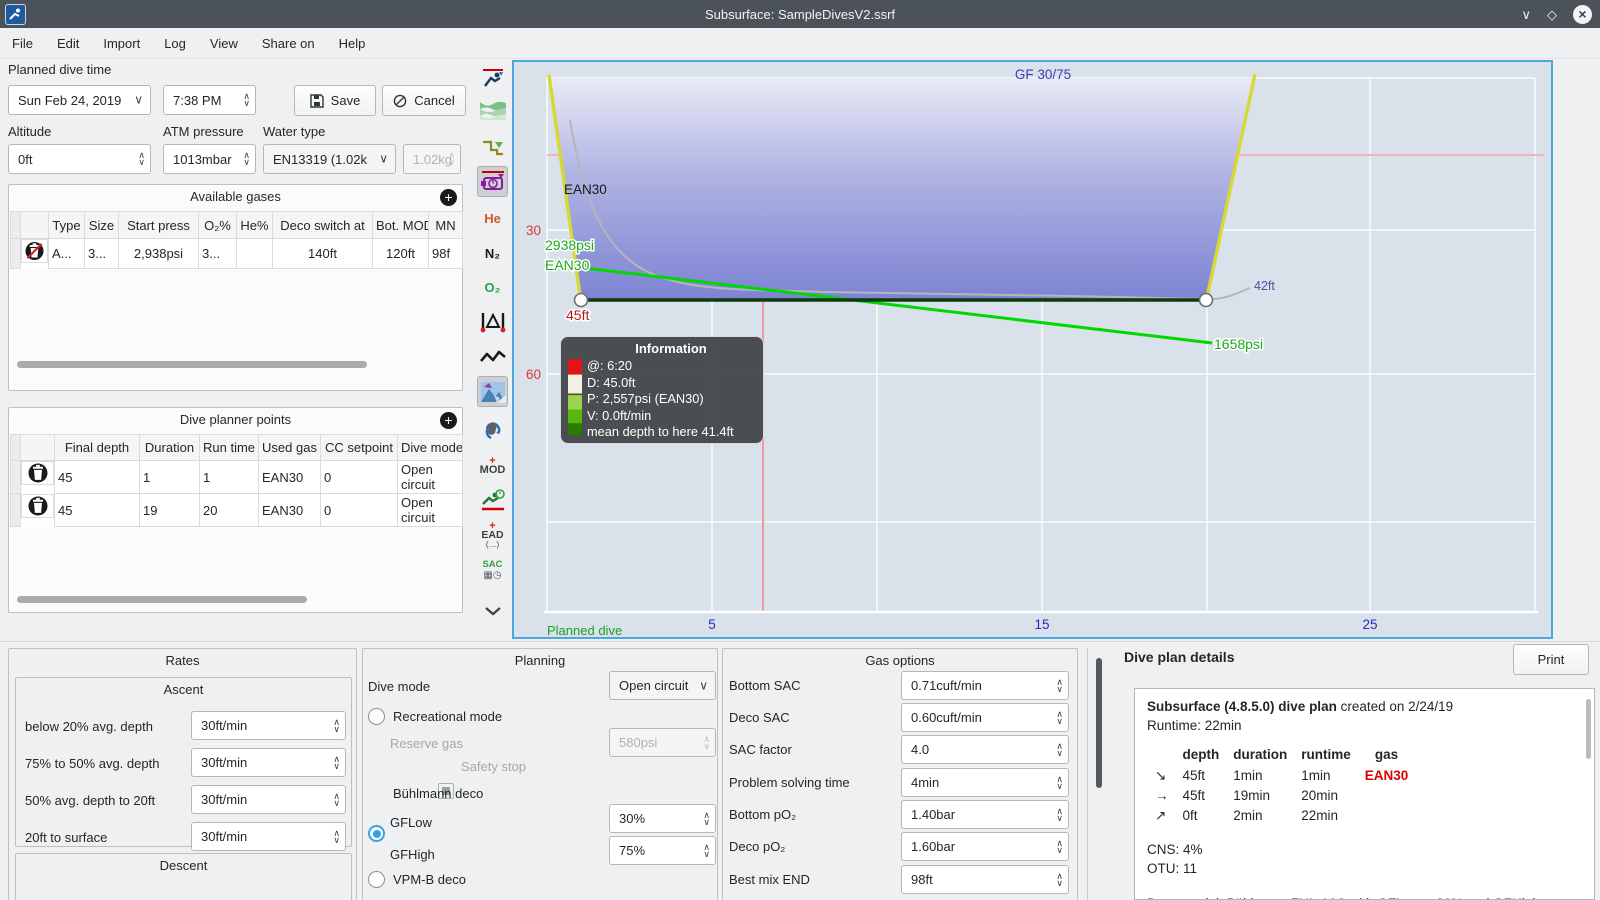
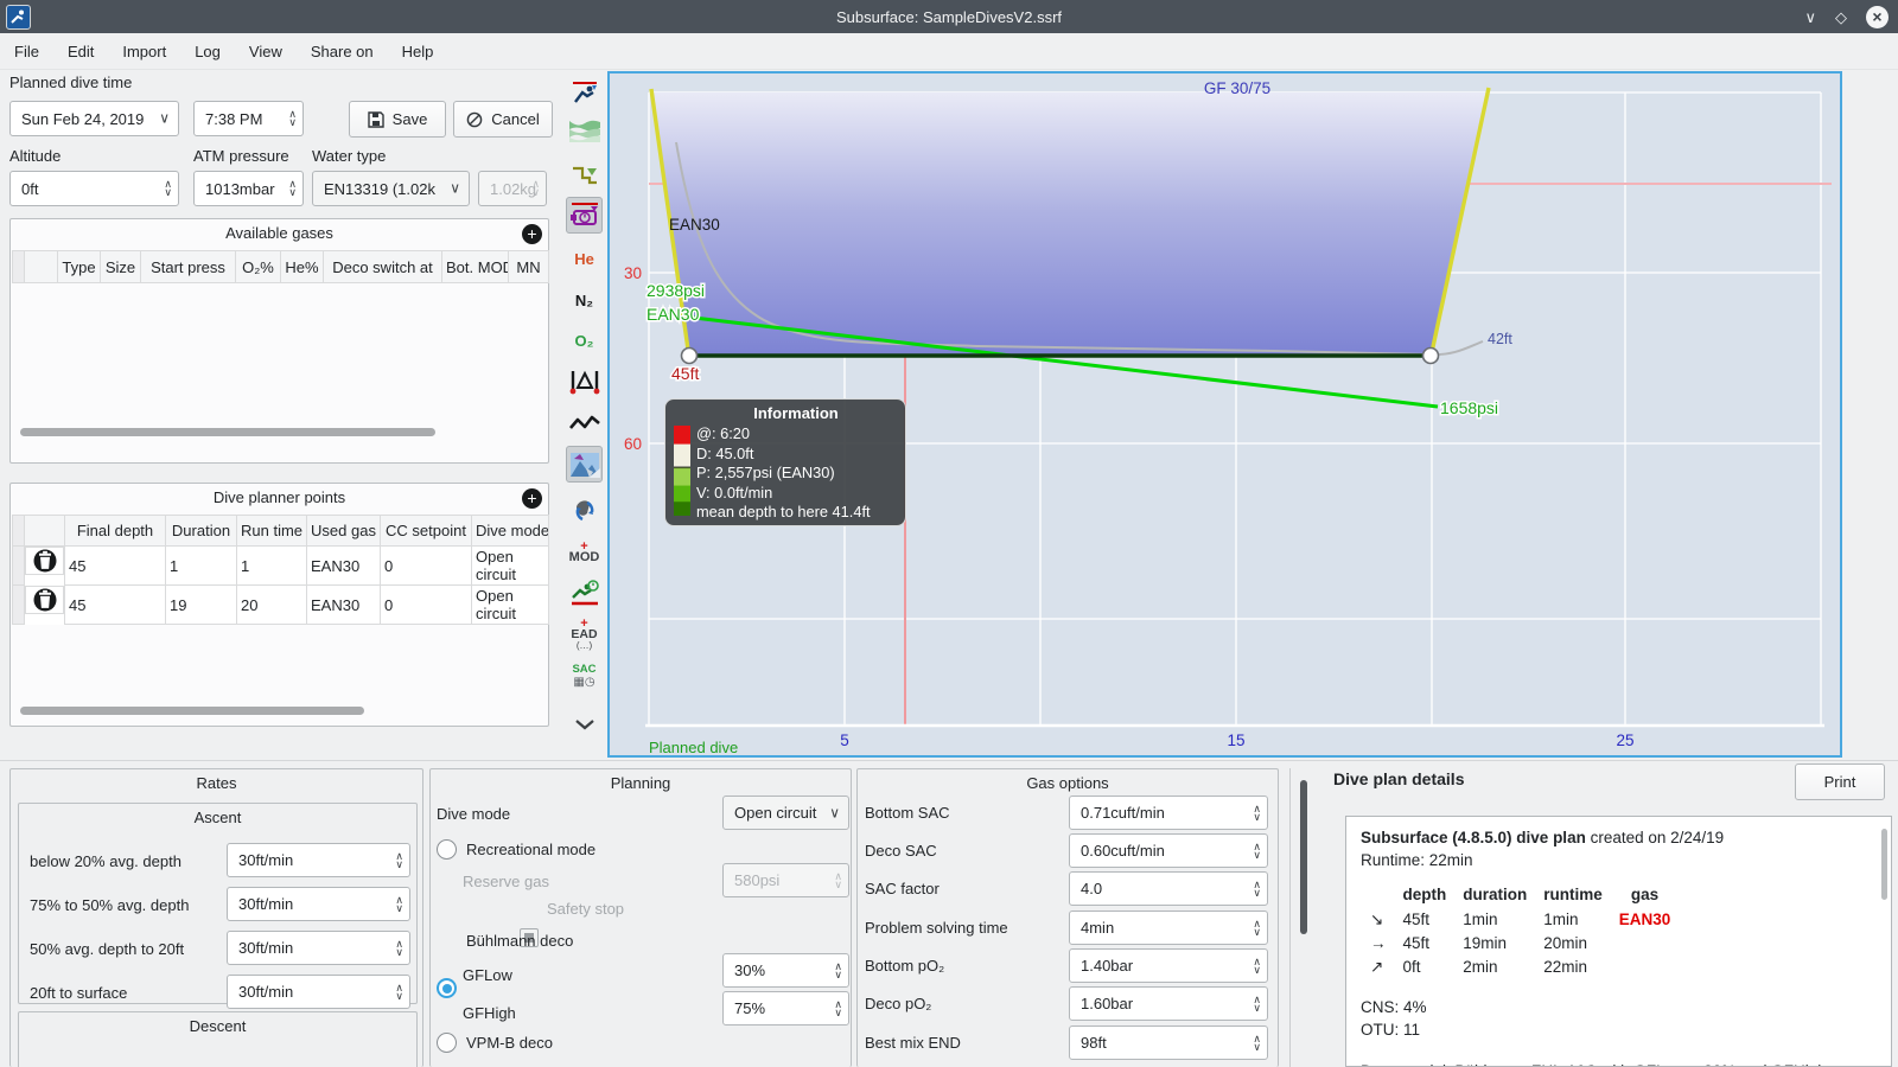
  Subsurface: SampleDivesV2.ssrf
  ∨
  ◇
  ×
  File
  Edit
  Import
  Log
  View
  Share on
  Help
  Planned dive time
  Sun Feb 24, 2019
  ∨
  7:38 PM
  ∧
  ∨
  Save
  Cancel
  Altitude
  ATM pressure
  Water type
  0ft
  ∧
  ∨
  1013mbar
  ∧
  ∨
  EN13319 (1.02k
  ∨
  1.02kg
  ∧
  ∨
  Available gases
  +
  		Type	Size	Start press	O₂%	He%	Deco switch at	Bot. MO	MN
- 		A...	3...	2,938psi	3...		140ft	120ft	98f
  Dive planner points
  +
  		Final depth	Duration	Run time	Used gas	CC setpoint	Dive mode
  		45	1	1	EAN30	0	Open circuit
  		45	19	20	EAN30	0	Open circuit
  He
  N₂
  O₂
  +
  MOD
  +
  EAD
  (…)
  SAC
  ▦◷
  GF 30/75
  30
  60
  5
  15
  25
  Planned dive
  EAN30
  2938psi
  EAN30
  1658psi
  45ft
  42ft
  Information
  @: 6:20
  D: 45.0ft
  P: 2,557psi (EAN30)
  V: 0.0ft/min
  mean depth to here 41.4ft
  Rates
  Ascent
  below 20% avg. depth
  30ft/min
  ∧
  ∨
  75% to 50% avg. depth
  30ft/min
  ∧
  ∨
  50% avg. depth to 20ft
  30ft/min
  ∧
  ∨
  20ft to surface
  30ft/min
  ∧
  ∨
  Descent
  Planning
  Dive mode
  Open circuit
  ∨
  Recreational mode
  Reserve gas
  580psi
  ∧
  ∨
  Safety stop
  Bühlmann deco
  GFLow
  30%
  ∧
  ∨
  GFHigh
  75%
  ∧
  ∨
  VPM-B deco
  Gas options
  Bottom SAC
  0.71cuft/min
  ∧
  ∨
  Deco SAC
  0.60cuft/min
  ∧
  ∨
  SAC factor
  4.0
  ∧
  ∨
  Problem solving time
  4min
  ∧
  ∨
  Bottom pO₂
  1.40bar
  ∧
  ∨
  Deco pO₂
  1.60bar
  ∧
  ∨
  Best mix END
  98ft
  ∧
  ∨
  Dive plan details
  Print
  Subsurface (4.8.5.0) dive plan created on 2/24/19
  Runtime: 22min
  	depth	duration	runtime	gas
  ↘	45ft	1min	1min	EAN30
  →	45ft	19min	20min
  ↗	0ft	2min	22min
  CNS: 4%
  OTU: 11
